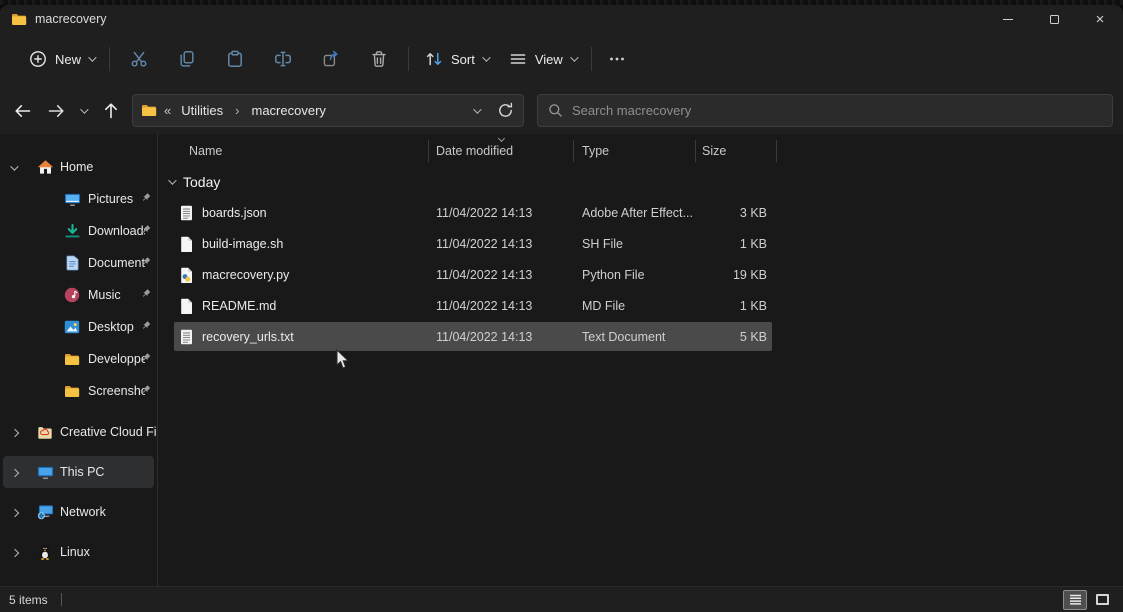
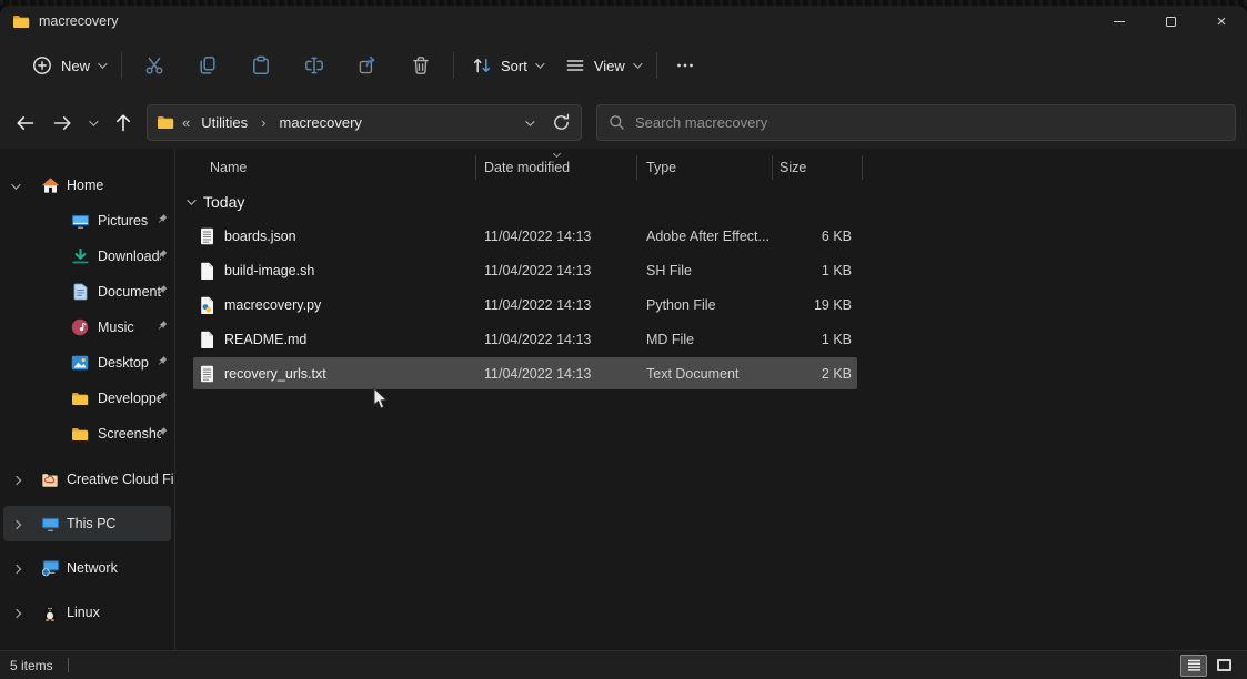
  macrecovery
  ×
  New
  Sort
  View
  «
  Utilities
  ›
  macrecovery
  Search macrecovery
  Home
  Pictures
  Download
  Document
  Music
  Desktop
  Screensh
  Creative Cloud Fi
  This PC
  Network
  Linux
  Name
  Date modified
  Type
  Size
  Today
  boards.json
  11/04/2022 14:13
  Adobe After Effect...
- 3 KB
+ 6 KB
  build-image.sh
  11/04/2022 14:13
  SH File
  1 KB
  macrecovery.py
  11/04/2022 14:13
  Python File
  19 KB
  README.md
  11/04/2022 14:13
  MD File
  1 KB
  recovery_urls.txt
  11/04/2022 14:13
  Text Document
- 5 KB
+ 2 KB
  5 items
